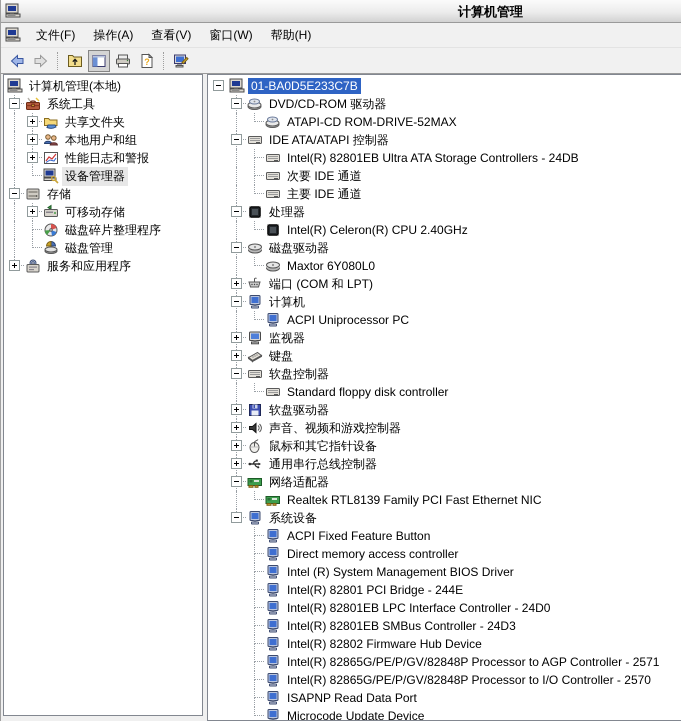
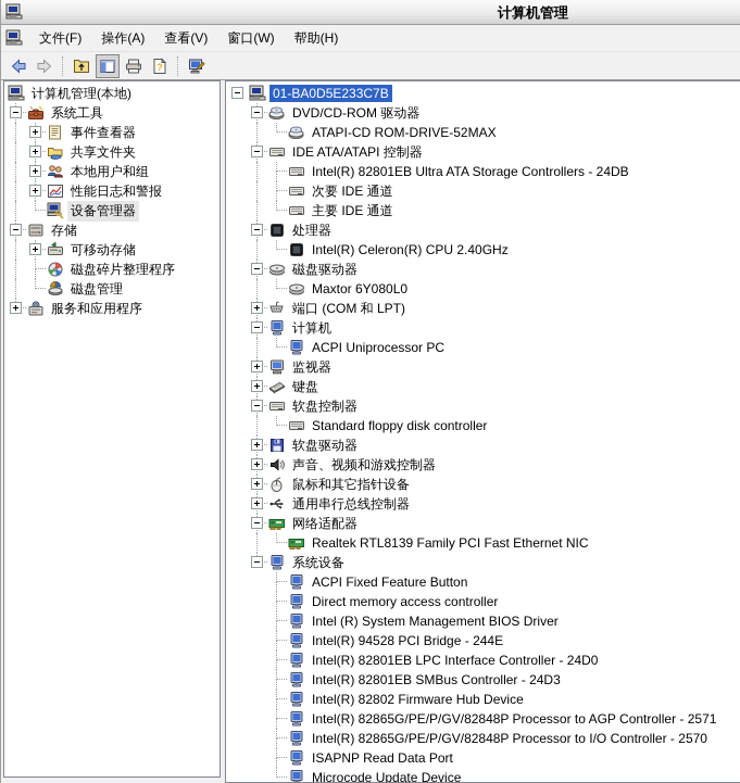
  计算机管理
  文件(F) 操作(A) 查看(V) 窗口(W) 帮助(H)
  ?
  计算机管理(本地)
  系统工具
+ 事件查看器
  共享文件夹
  本地用户和组
  性能日志和警报
  设备管理器
  存储
  可移动存储
  磁盘碎片整理程序
  磁盘管理
  服务和应用程序
  01-BA0D5E233C7B
  DVD/CD-ROM 驱动器
  ATAPI-CD ROM-DRIVE-52MAX
  IDE ATA/ATAPI 控制器
  Intel(R) 82801EB Ultra ATA Storage Controllers - 24DB
  次要 IDE 通道
  主要 IDE 通道
  处理器
  Intel(R) Celeron(R) CPU 2.40GHz
  磁盘驱动器
  Maxtor 6Y080L0
  端口 (COM 和 LPT)
  计算机
  ACPI Uniprocessor PC
  监视器
  键盘
  软盘控制器
  Standard floppy disk controller
  软盘驱动器
  声音、视频和游戏控制器
  鼠标和其它指针设备
  通用串行总线控制器
  网络适配器
  Realtek RTL8139 Family PCI Fast Ethernet NIC
  系统设备
  ACPI Fixed Feature Button
  Direct memory access controller
  Intel (R) System Management BIOS Driver
- Intel(R) 82801 PCI Bridge - 244E
+ Intel(R) 94528 PCI Bridge - 244E
  Intel(R) 82801EB LPC Interface Controller - 24D0
  Intel(R) 82801EB SMBus Controller - 24D3
  Intel(R) 82802 Firmware Hub Device
  Intel(R) 82865G/PE/P/GV/82848P Processor to AGP Controller - 2571
  Intel(R) 82865G/PE/P/GV/82848P Processor to I/O Controller - 2570
  ISAPNP Read Data Port
  Microcode Update Device
